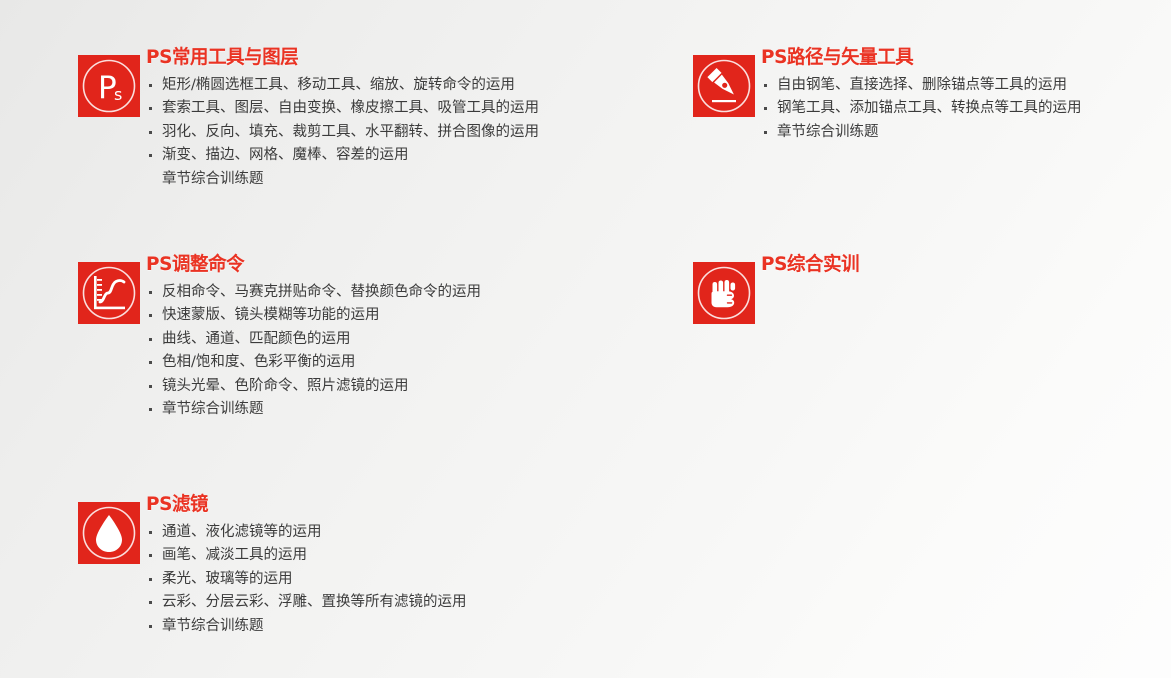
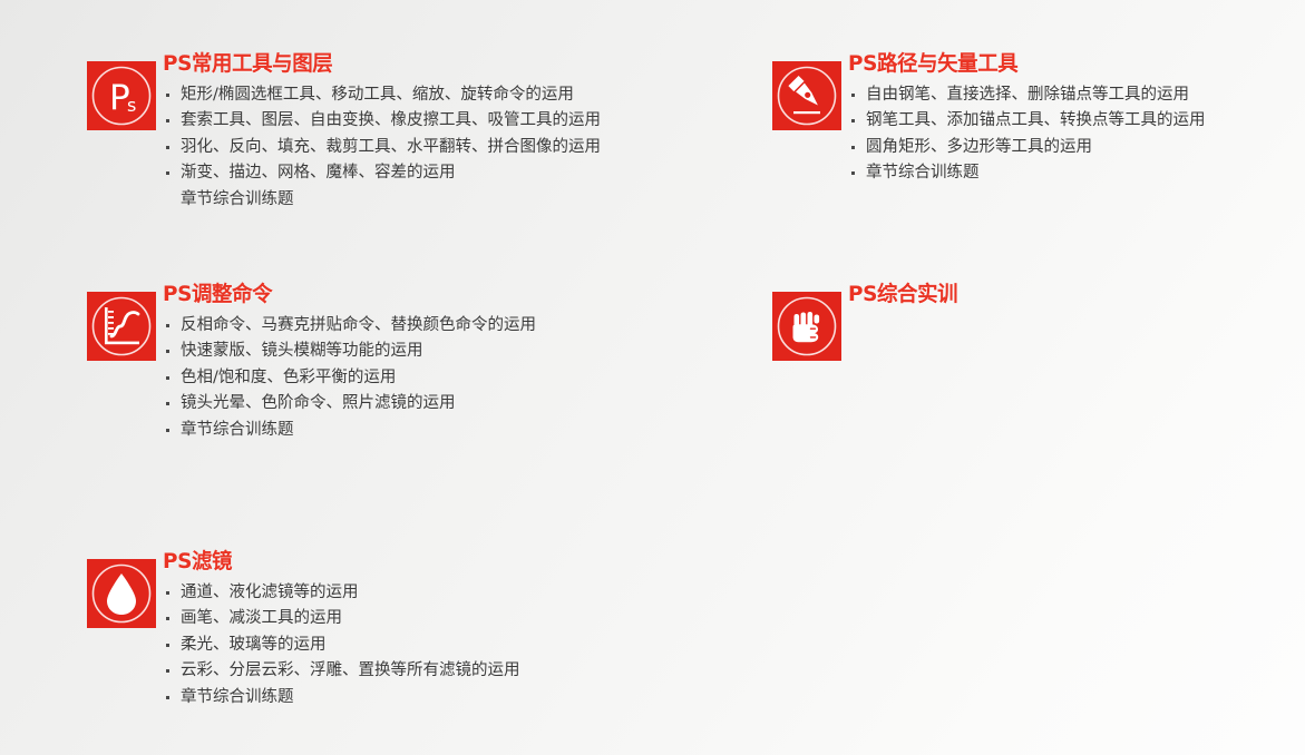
  P
  s
  PS常用工具与图层
  矩形/椭圆选框工具、移动工具、缩放、旋转命令的运用
  套索工具、图层、自由变换、橡皮擦工具、吸管工具的运用
  羽化、反向、填充、裁剪工具、水平翻转、拼合图像的运用
  渐变、描边、网格、魔棒、容差的运用
  章节综合训练题
  PS调整命令
  反相命令、马赛克拼贴命令、替换颜色命令的运用
  快速蒙版、镜头模糊等功能的运用
- 曲线、通道、匹配颜色的运用
  色相/饱和度、色彩平衡的运用
  镜头光晕、色阶命令、照片滤镜的运用
  章节综合训练题
  PS滤镜
  通道、液化滤镜等的运用
  画笔、减淡工具的运用
  柔光、玻璃等的运用
  云彩、分层云彩、浮雕、置换等所有滤镜的运用
  章节综合训练题
  PS路径与矢量工具
  自由钢笔、直接选择、删除锚点等工具的运用
  钢笔工具、添加锚点工具、转换点等工具的运用
+ 圆角矩形、多边形等工具的运用
  章节综合训练题
  PS综合实训
